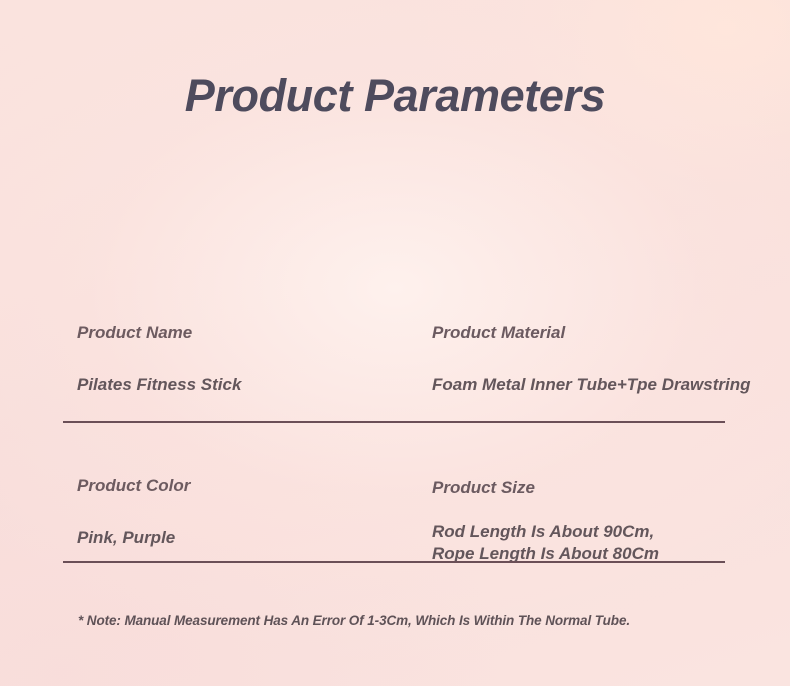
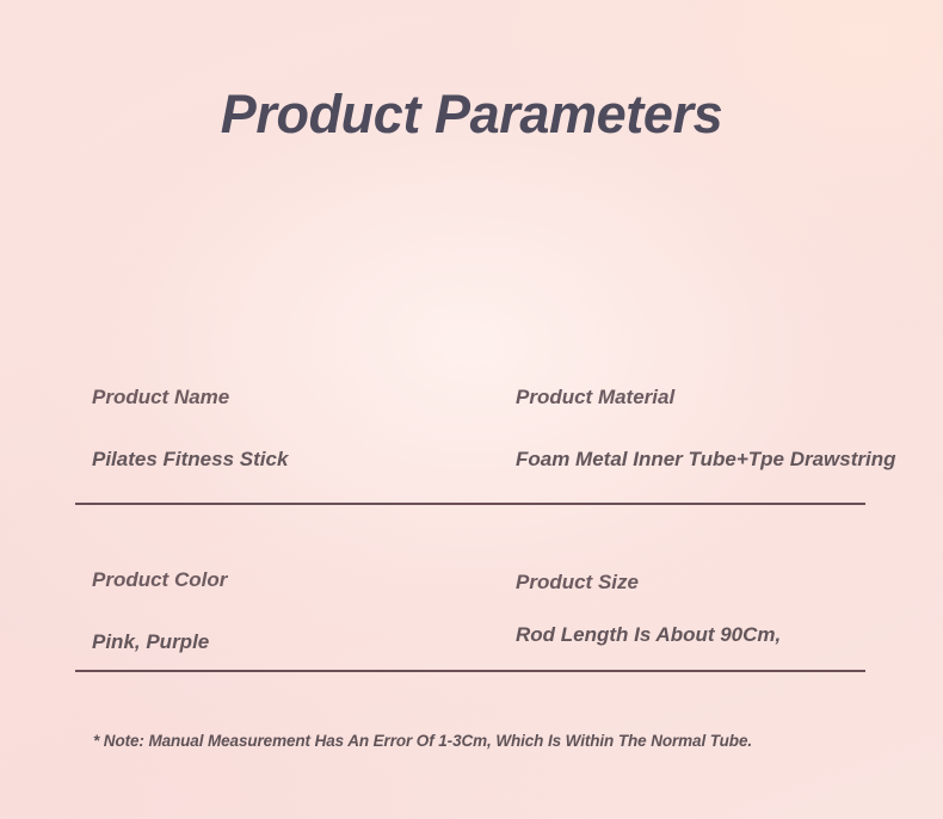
  Product Parameters
  Product Name
  Pilates Fitness Stick
  Product Material
  Foam Metal Inner Tube+Tpe Drawstring
  Product Color
  Pink, Purple
  Product Size
  Rod Length Is About 90Cm,
- Rope Length Is About 80Cm
  * Note: Manual Measurement Has An Error Of 1-3Cm, Which Is Within The Normal Tube.
